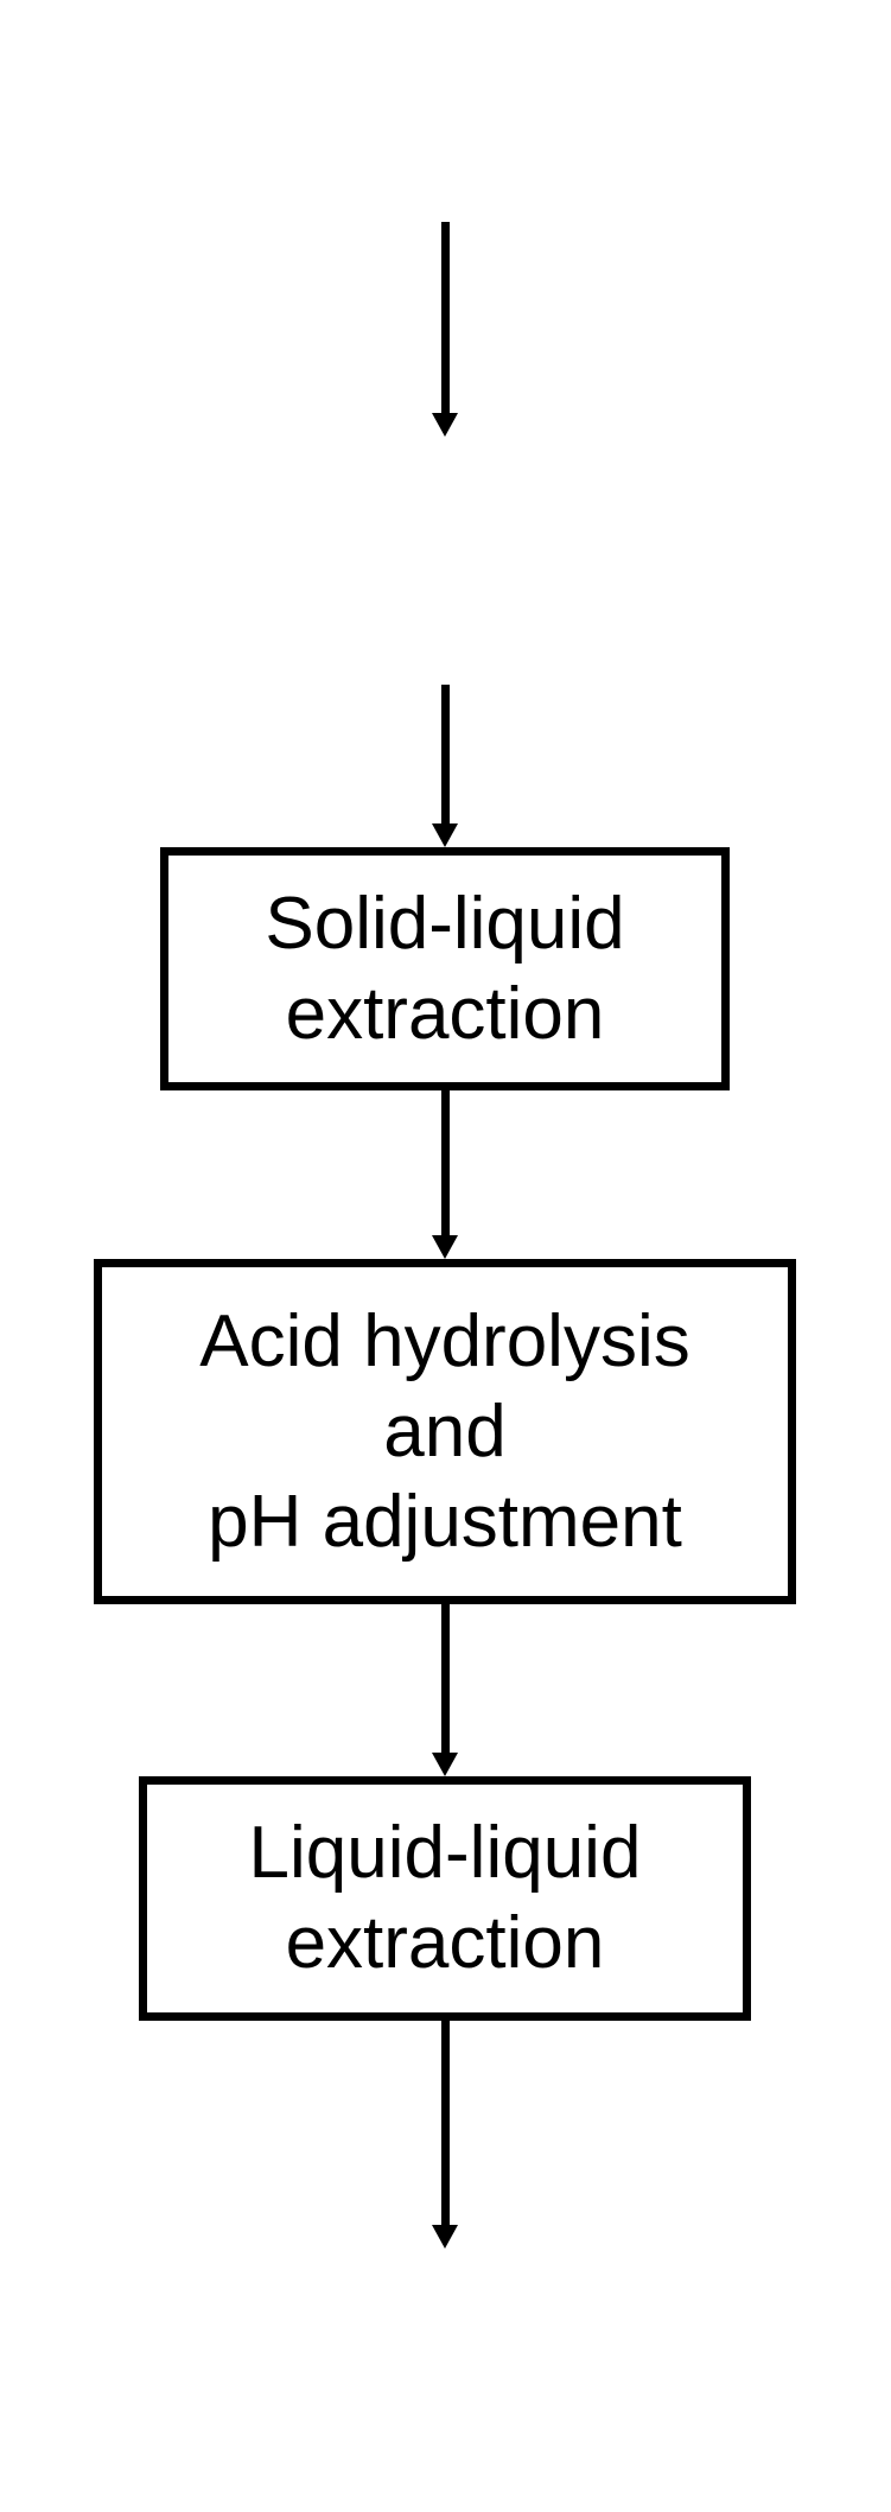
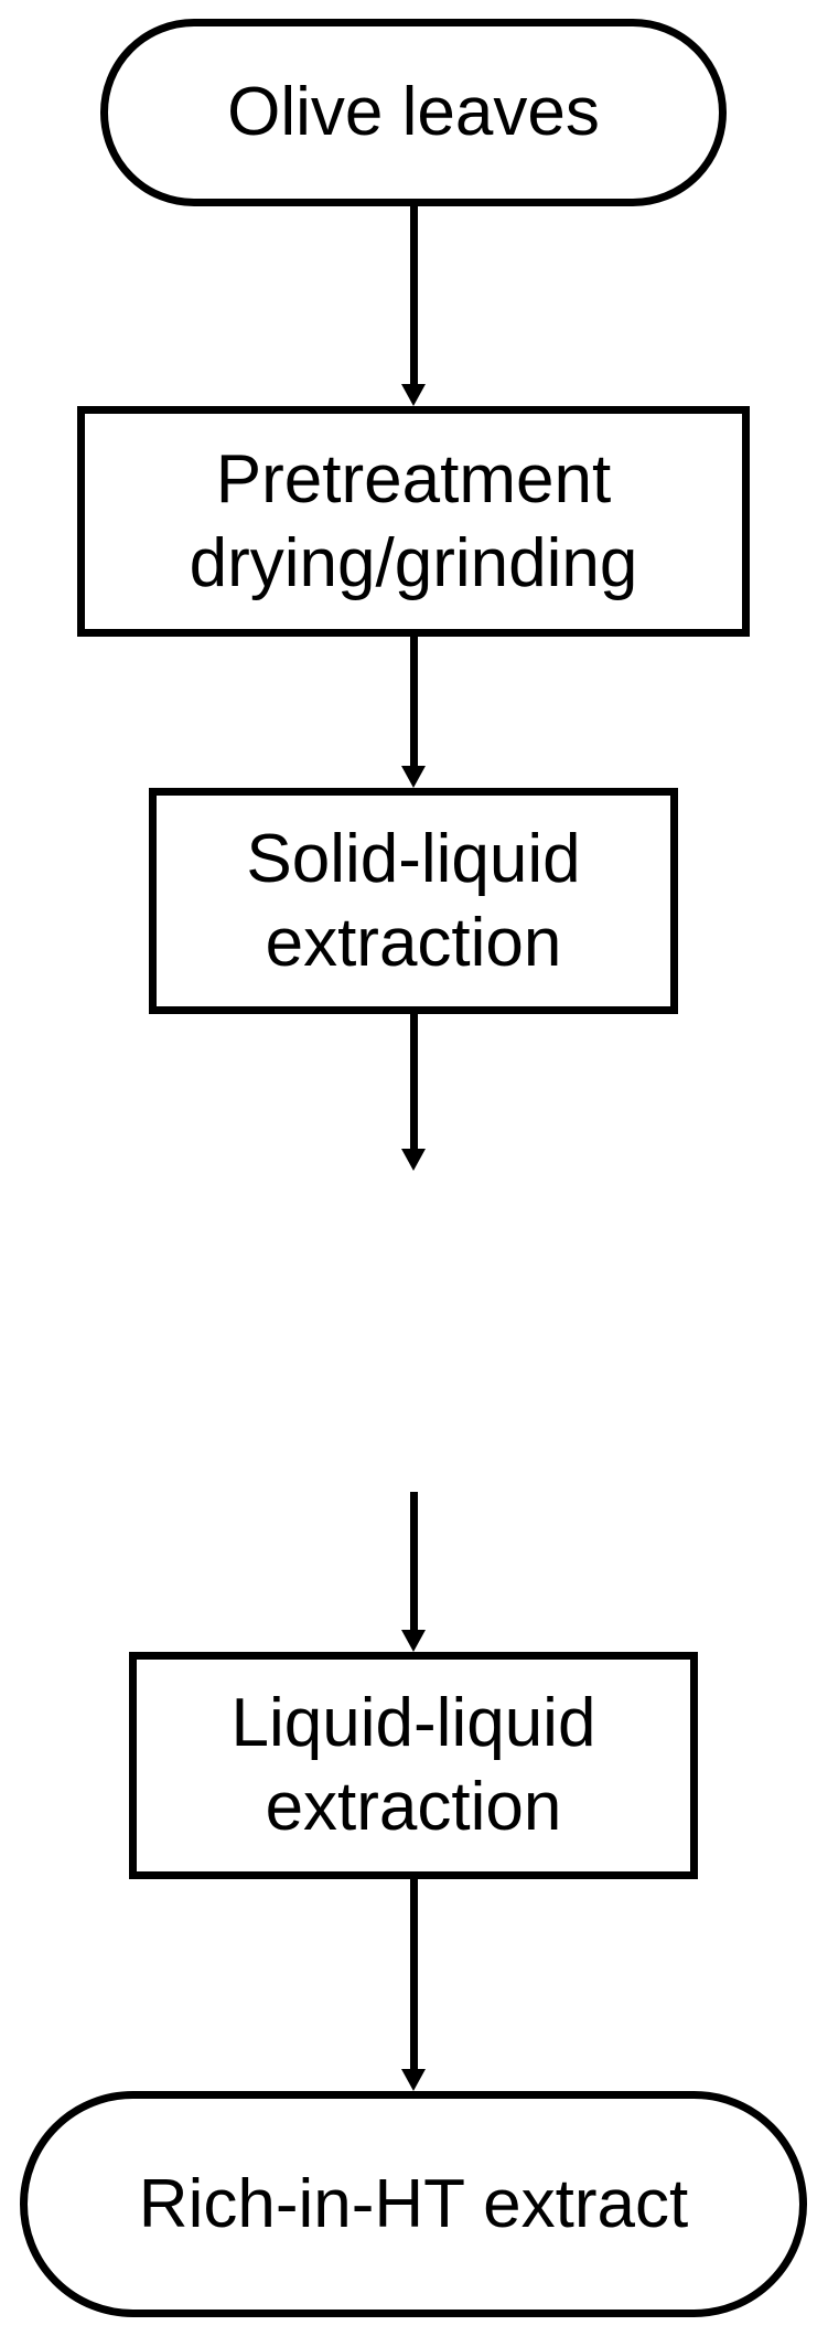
+ Olive leaves
+ Pretreatment
+ drying/grinding
  Solid-liquid
  extraction
- Acid hydrolysis
- and
- pH adjustment
  Liquid-liquid
  extraction
+ Rich-in-HT extract
